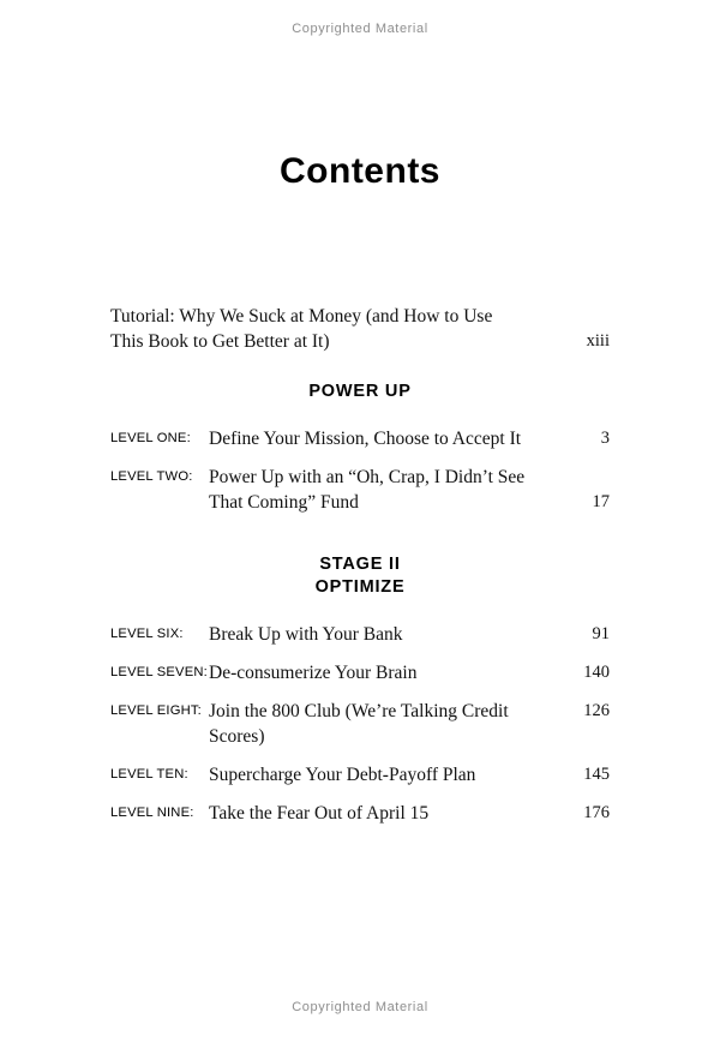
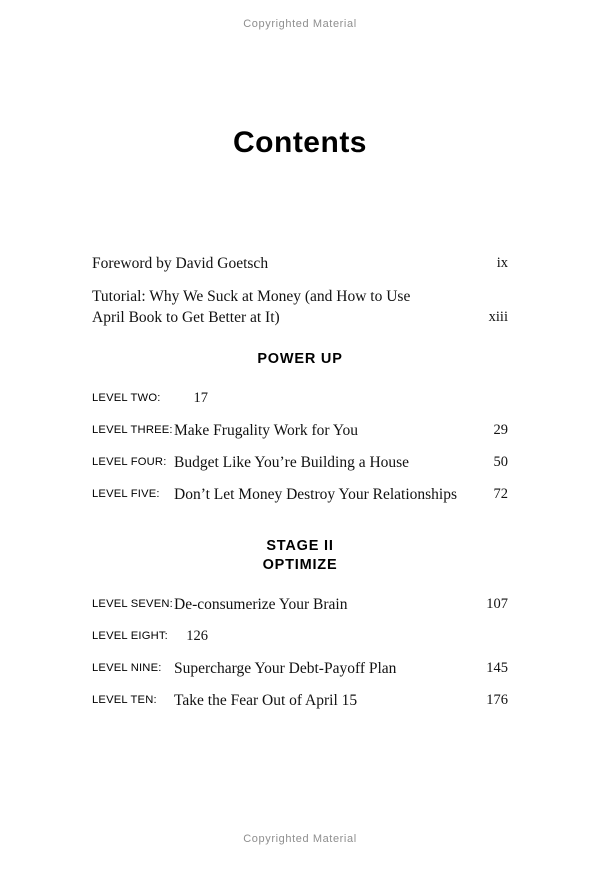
  Copyrighted Material
  Contents
+ Foreword by David Goetsch
+ ix
  Tutorial: Why We Suck at Money (and How to Use
- This Book to Get Better at It)
+ April Book to Get Better at It)
  xiii
  POWER UP
- LEVEL ONE:
- Define Your Mission, Choose to Accept It
- 3
  LEVEL TWO:
- Power Up with an “Oh, Crap, I Didn’t See
- That Coming” Fund
  17
+ LEVEL THREE:
+ Make Frugality Work for You
+ 29
+ LEVEL FOUR:
+ Budget Like You’re Building a House
+ 50
+ LEVEL FIVE:
+ Don’t Let Money Destroy Your Relationships
+ 72
  STAGE II
  OPTIMIZE
- LEVEL SIX:
- Break Up with Your Bank
- 91
  LEVEL SEVEN:
  De-consumerize Your Brain
- 140
+ 107
  LEVEL EIGHT:
- Join the 800 Club (We’re Talking Credit Scores)
  126
- LEVEL TEN:
+ LEVEL NINE:
  Supercharge Your Debt-Payoff Plan
  145
- LEVEL NINE:
+ LEVEL TEN:
  Take the Fear Out of April 15
  176
  Copyrighted Material
